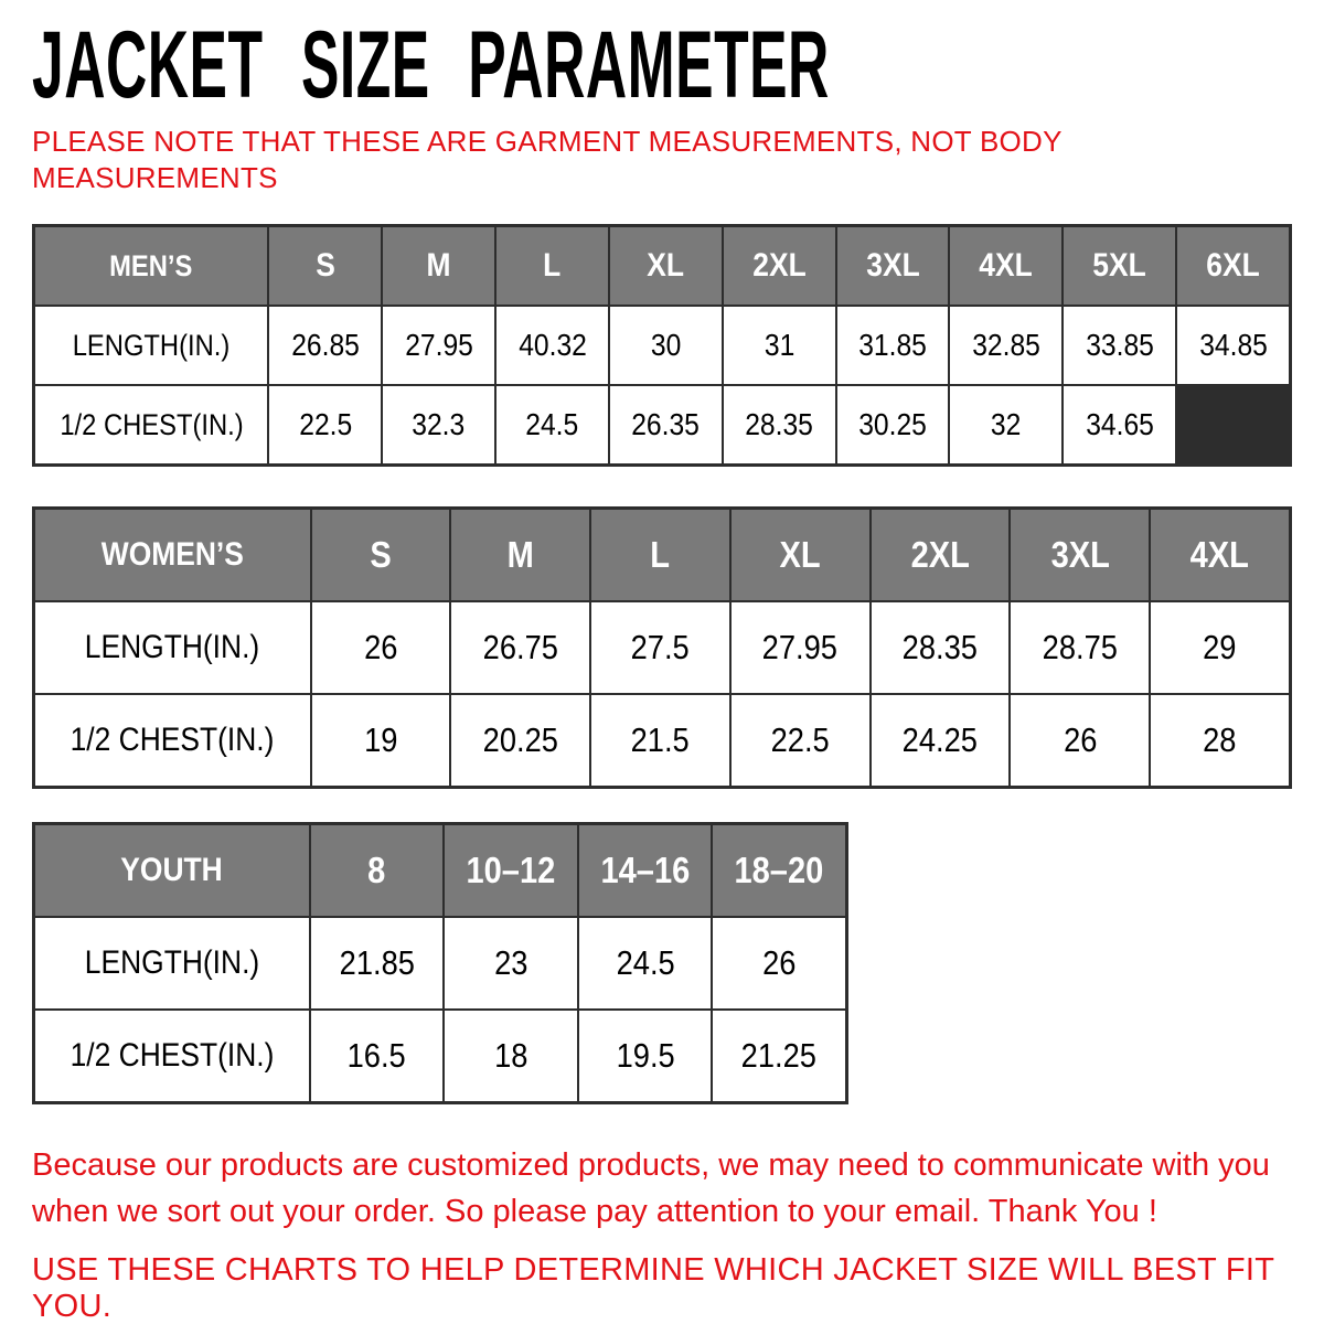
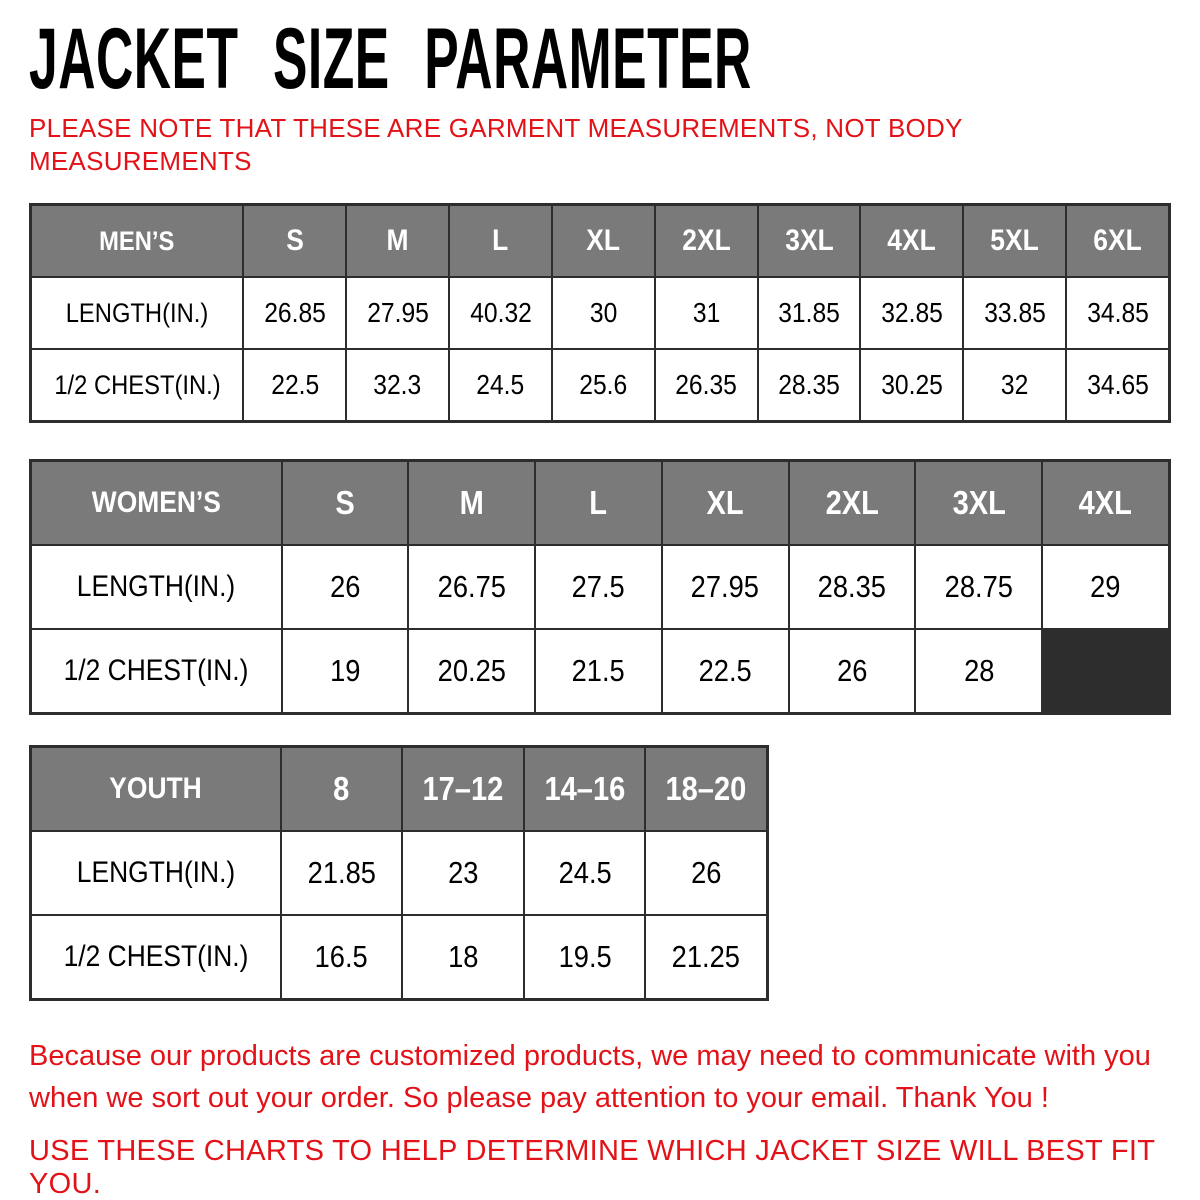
  JACKET SIZE PARAMETER
  PLEASE NOTE THAT THESE ARE GARMENT MEASUREMENTS, NOT BODY
  MEASUREMENTS
  MEN’S
  S
  M
  L
  XL
  2XL
  3XL
  4XL
  5XL
  6XL
  LENGTH(IN.)
  26.85
  27.95
  40.32
  30
  31
  31.85
  32.85
  33.85
  34.85
  1/2 CHEST(IN.)
  22.5
  32.3
  24.5
+ 25.6
  26.35
  28.35
  30.25
  32
  34.65
  WOMEN’S
  S
  M
  L
  XL
  2XL
  3XL
  4XL
  LENGTH(IN.)
  26
  26.75
  27.5
  27.95
  28.35
  28.75
  29
  1/2 CHEST(IN.)
  19
  20.25
  21.5
  22.5
- 24.25
  26
  28
  YOUTH
  8
- 10–12
+ 17–12
  14–16
  18–20
  LENGTH(IN.)
  21.85
  23
  24.5
  26
  1/2 CHEST(IN.)
  16.5
  18
  19.5
  21.25
  Because our products are customized products, we may need to communicate with you
  when we sort out your order. So please pay attention to your email. Thank You !
  USE THESE CHARTS TO HELP DETERMINE WHICH JACKET SIZE WILL BEST FIT YOU.
